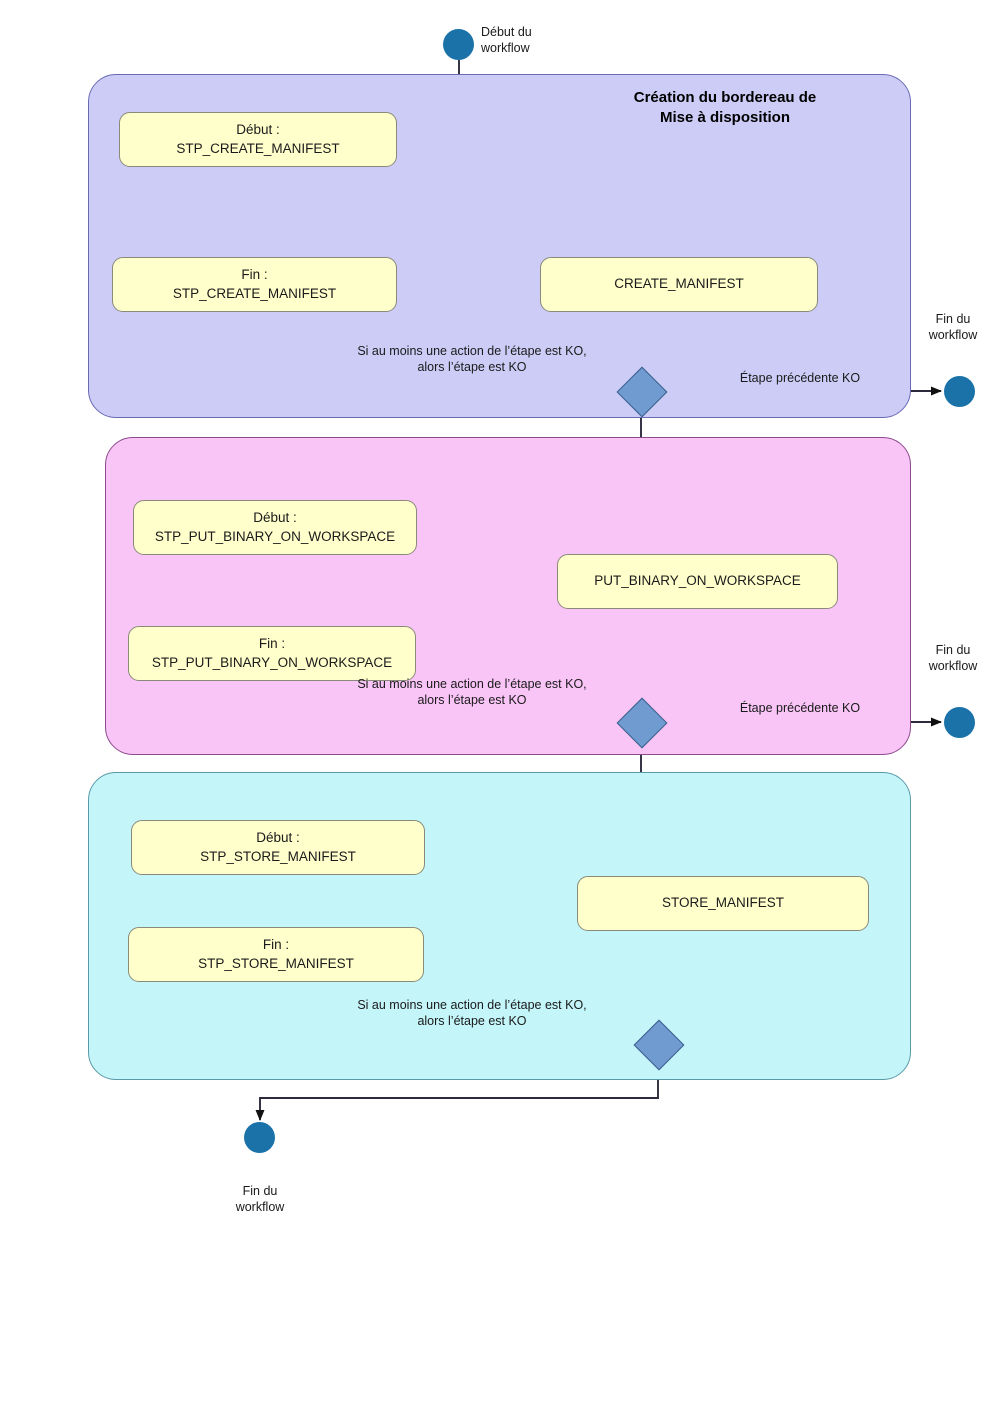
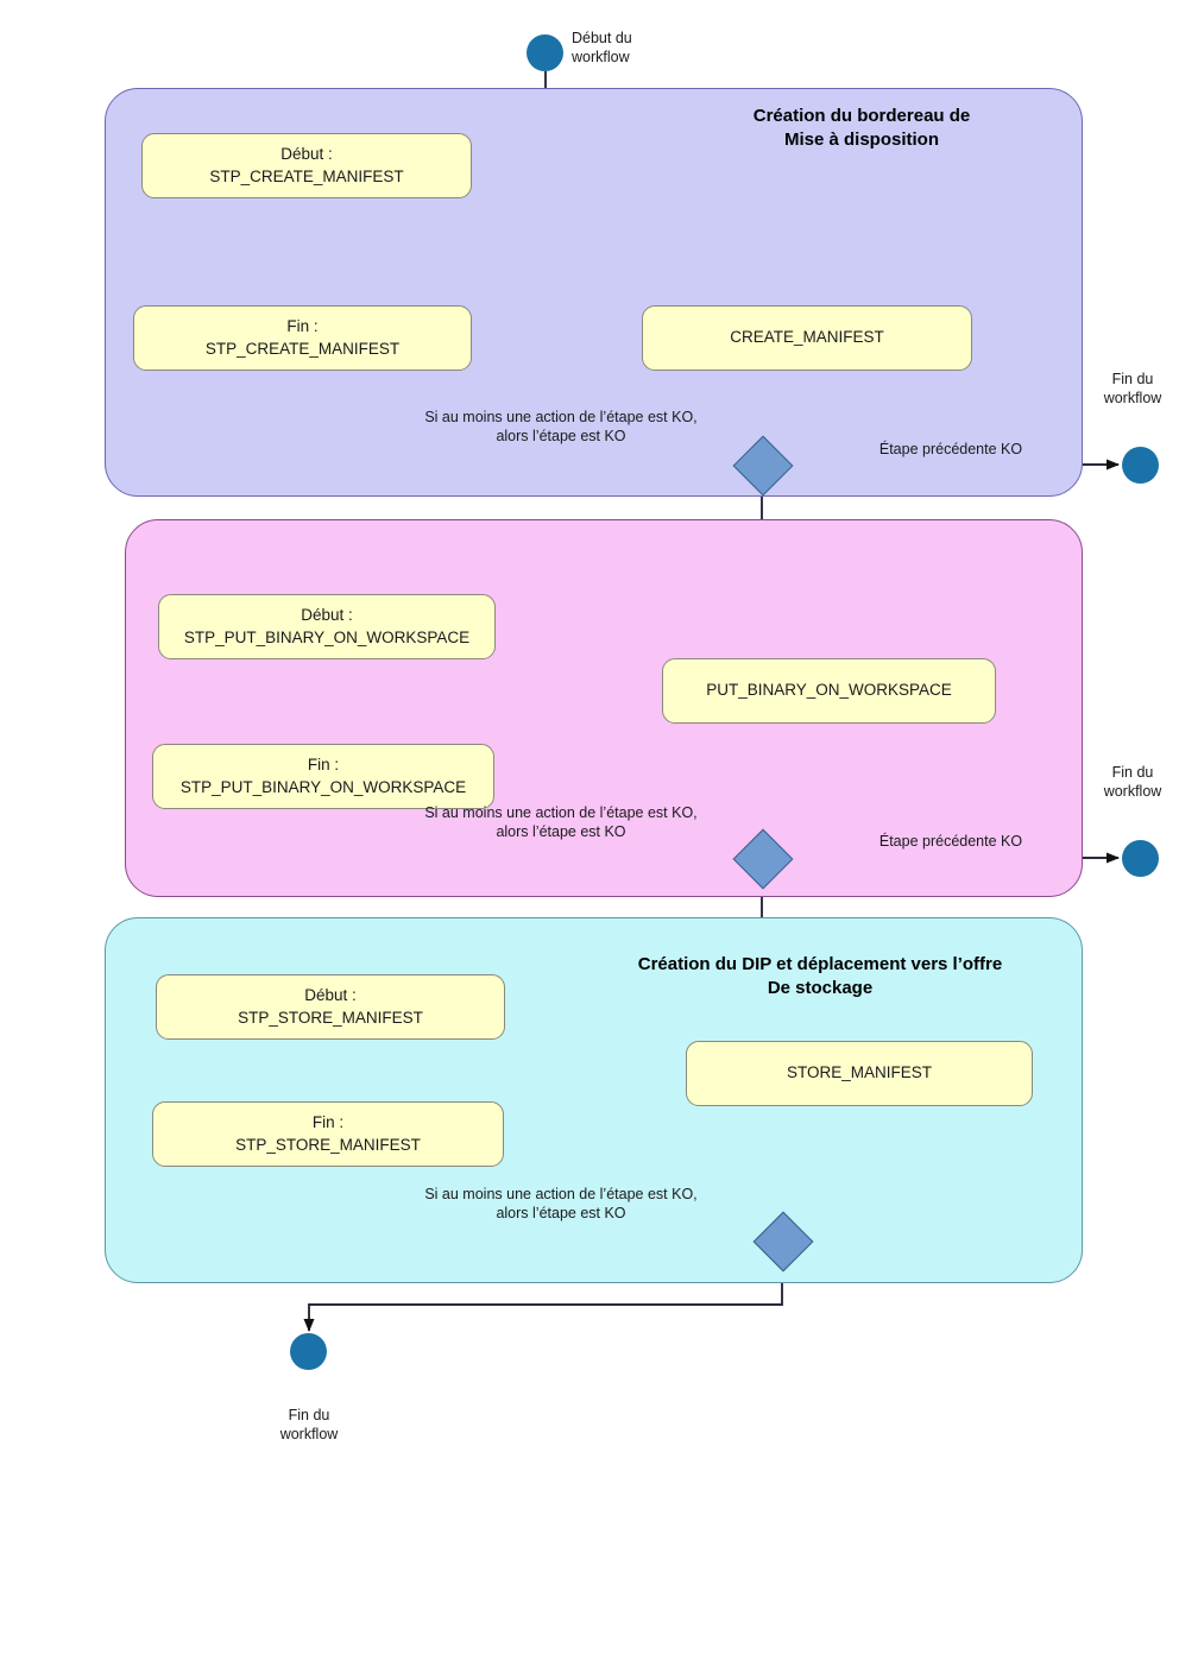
  Début du
  workflow
  Création du bordereau de
  Mise à disposition
  Début :
  STP_CREATE_MANIFEST
  CREATE_MANIFEST
  Fin :
  STP_CREATE_MANIFEST
  Si au moins une action de l’étape est KO,
  alors l’étape est KO
  Étape précédente KO
  Fin du
  workflow
  Début :
  STP_PUT_BINARY_ON_WORKSPACE
  PUT_BINARY_ON_WORKSPACE
  Fin :
  STP_PUT_BINARY_ON_WORKSPACE
  Si au moins une action de l’étape est KO,
  alors l’étape est KO
  Étape précédente KO
  Fin du
  workflow
+ Création du DIP et déplacement vers l’offre
+ De stockage
  Début :
  STP_STORE_MANIFEST
  STORE_MANIFEST
  Fin :
  STP_STORE_MANIFEST
  Si au moins une action de l’étape est KO,
  alors l’étape est KO
  Fin du
  workflow
